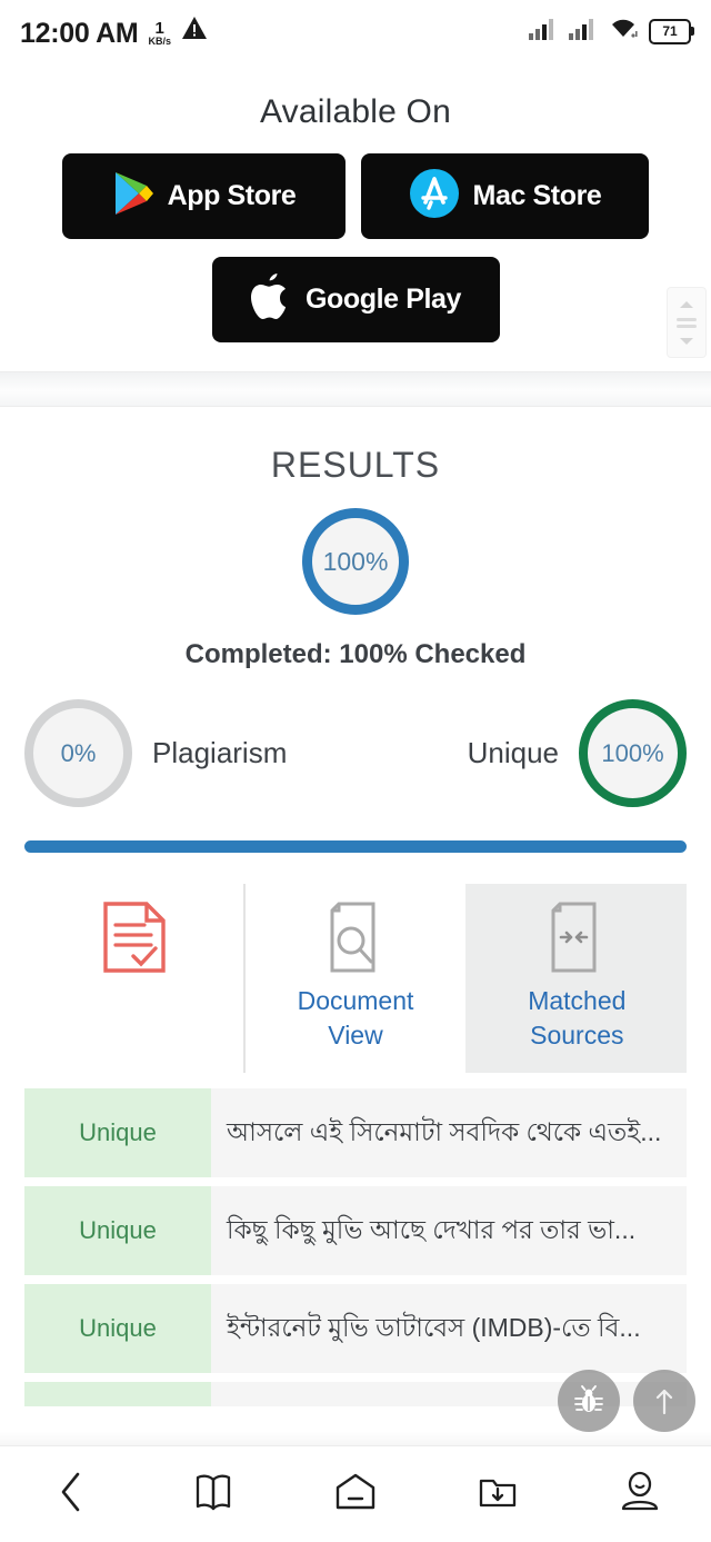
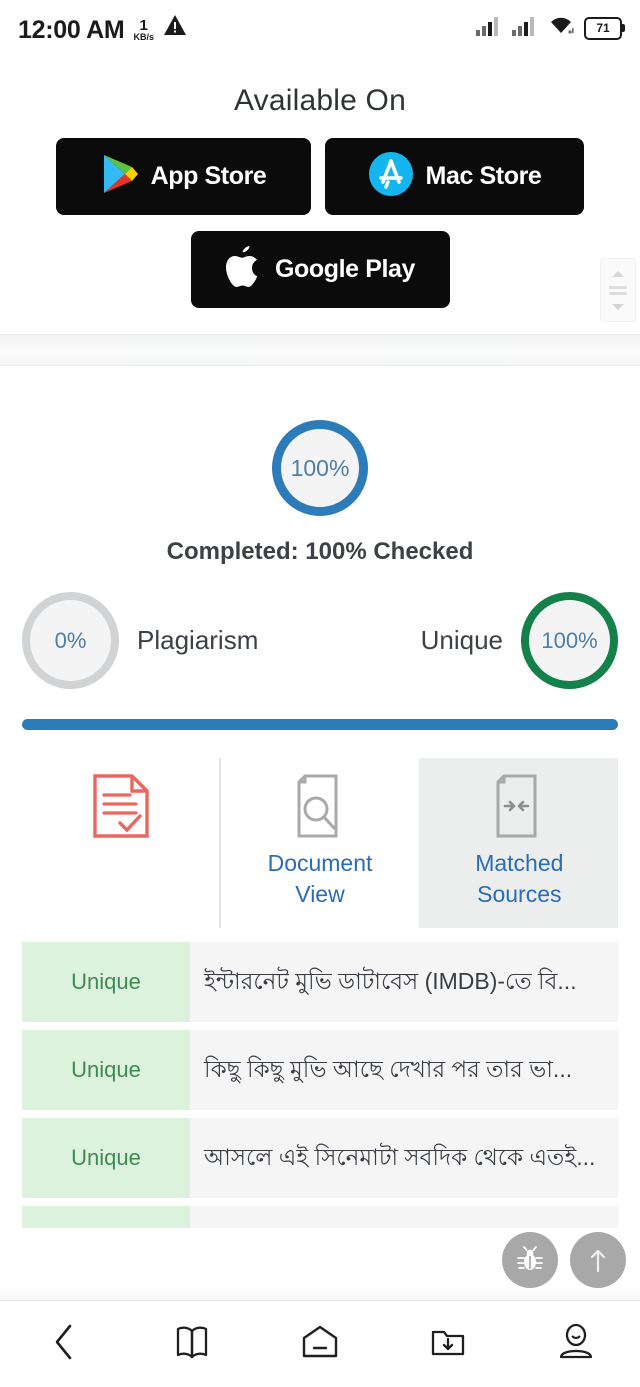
  12:00 AM
  1
  KB/s
  71
  Available On
  App Store
  Mac Store
  Google Play
- RESULTS
  100%
  Completed: 100% Checked
  0%
  Plagiarism
  Unique
  100%
  Document
  View
  Matched
  Sources
  Unique
- আসলে এই সিনেমাটা সবদিক থেকে এতই...
+ ইন্টারনেট মুভি ডাটাবেস (IMDB)-তে বি...
  Unique
  কিছু কিছু মুভি আছে দেখার পর তার ভা...
  Unique
- ইন্টারনেট মুভি ডাটাবেস (IMDB)-তে বি...
+ আসলে এই সিনেমাটা সবদিক থেকে এতই...
